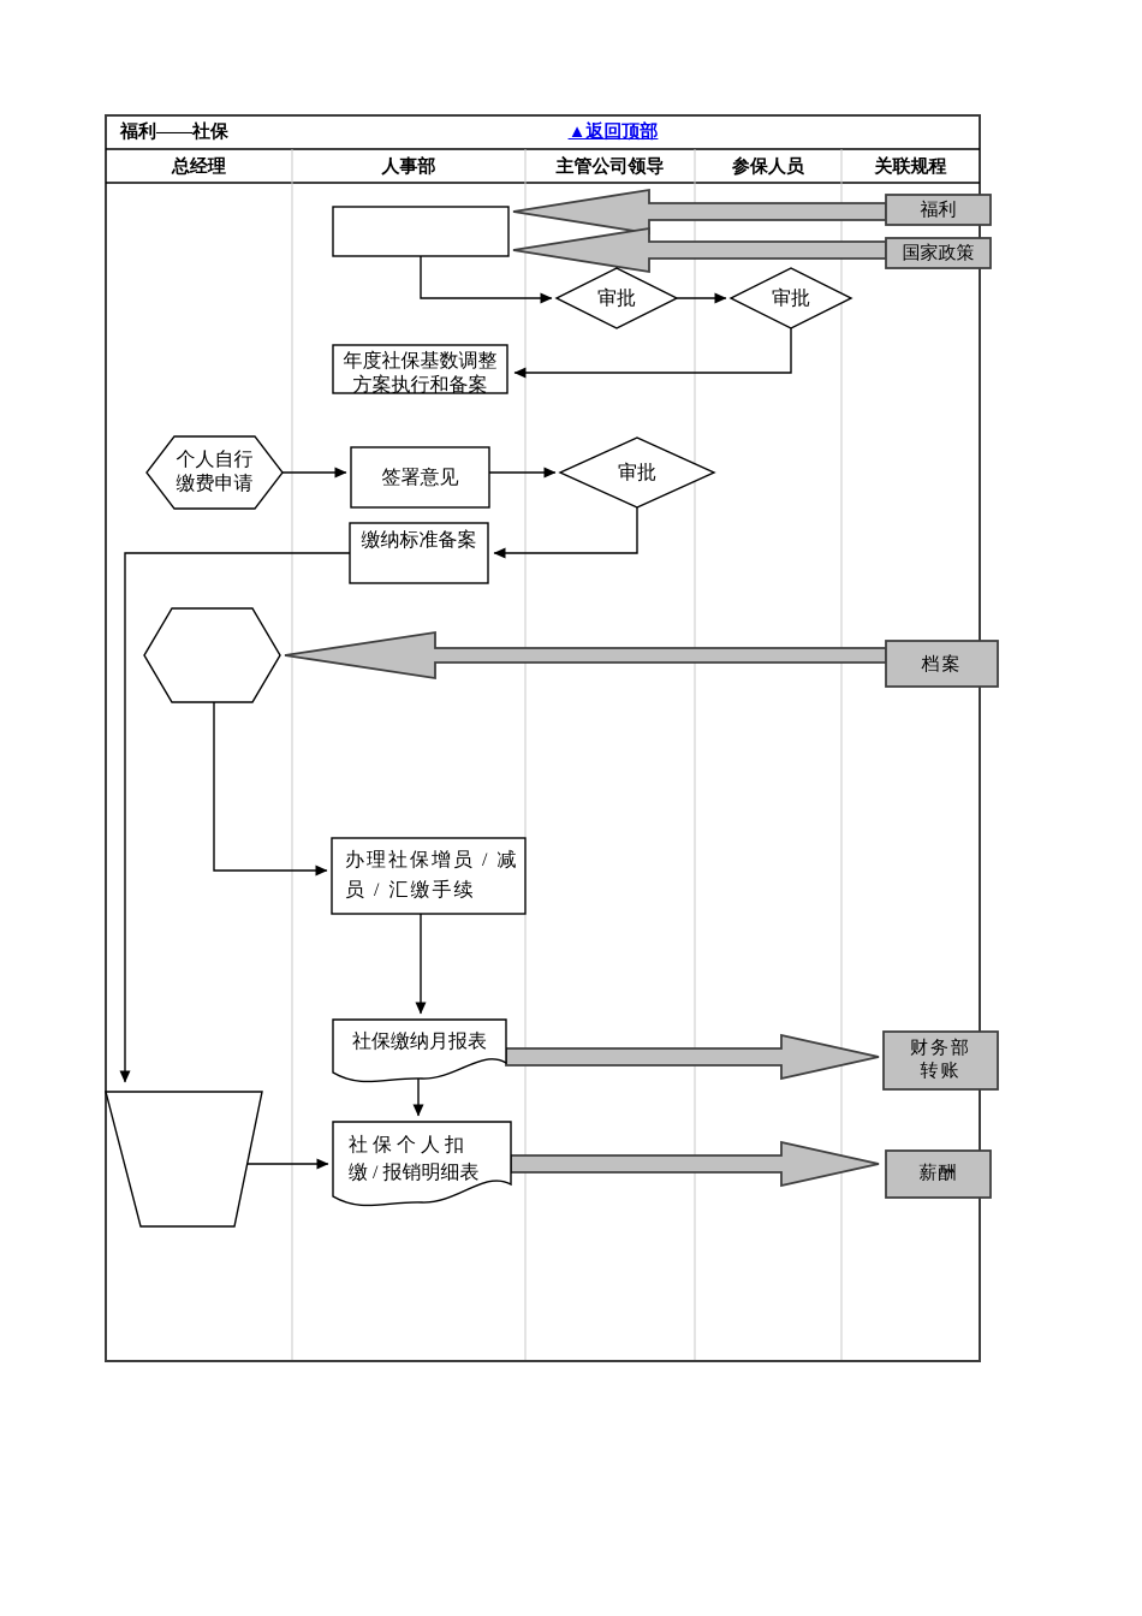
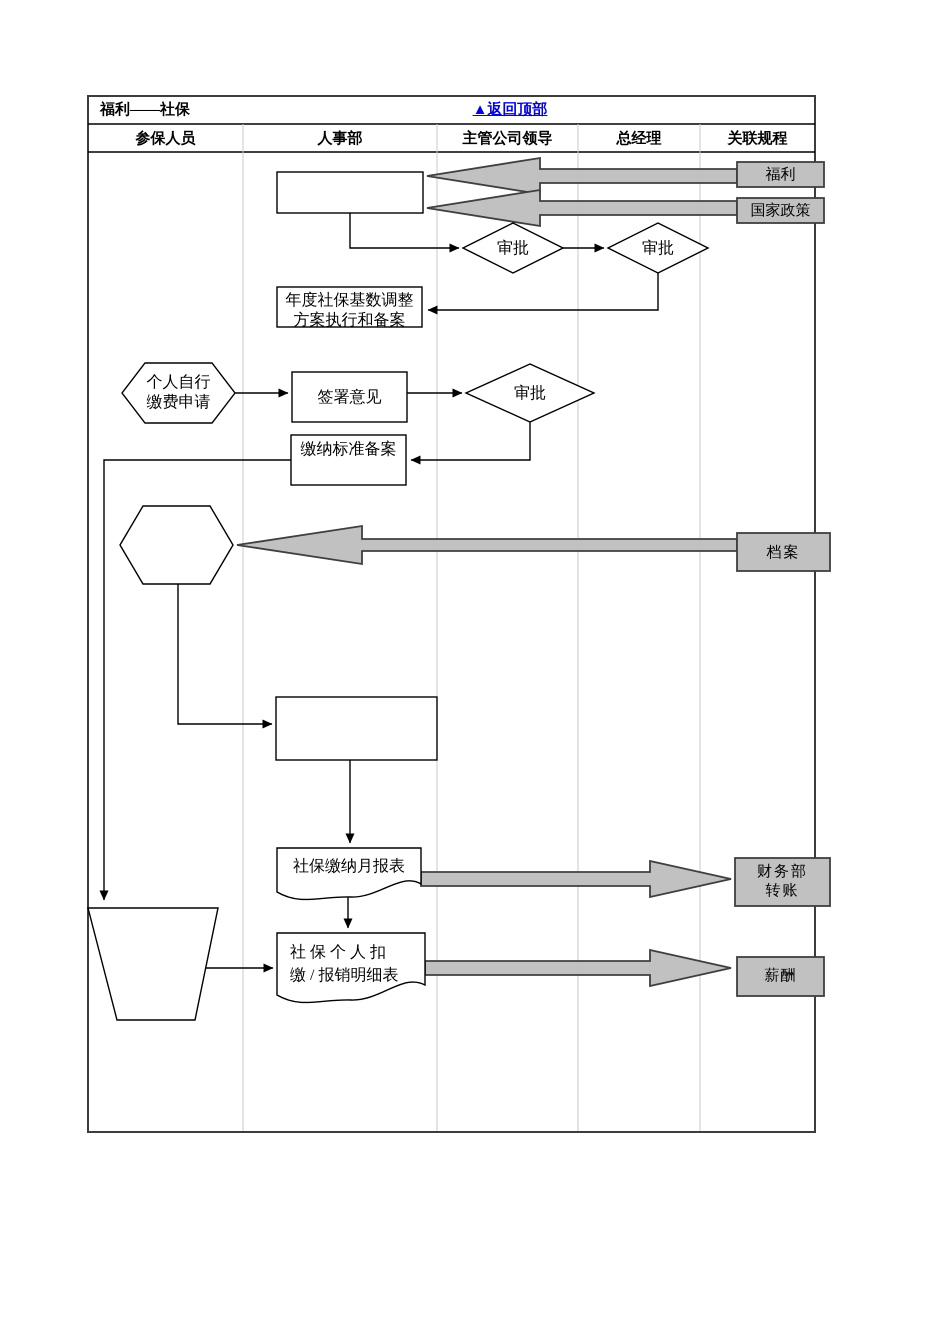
  福利——社保
  ▲返回顶部
- 总经理
+ 参保人员
  人事部
  主管公司领导
- 参保人员
+ 总经理
  关联规程
  福利
  国家政策
  审批
  审批
  年度社保基数调整
  方案执行和备案
  个人自行
  缴费申请
  签署意见
  审批
  缴纳标准备案
  档案
- 办理社保增员 / 减
- 员 / 汇缴手续
  社保缴纳月报表
  财务部
  转账
  社 保 个 人 扣
  缴 / 报销明细表
  薪酬
